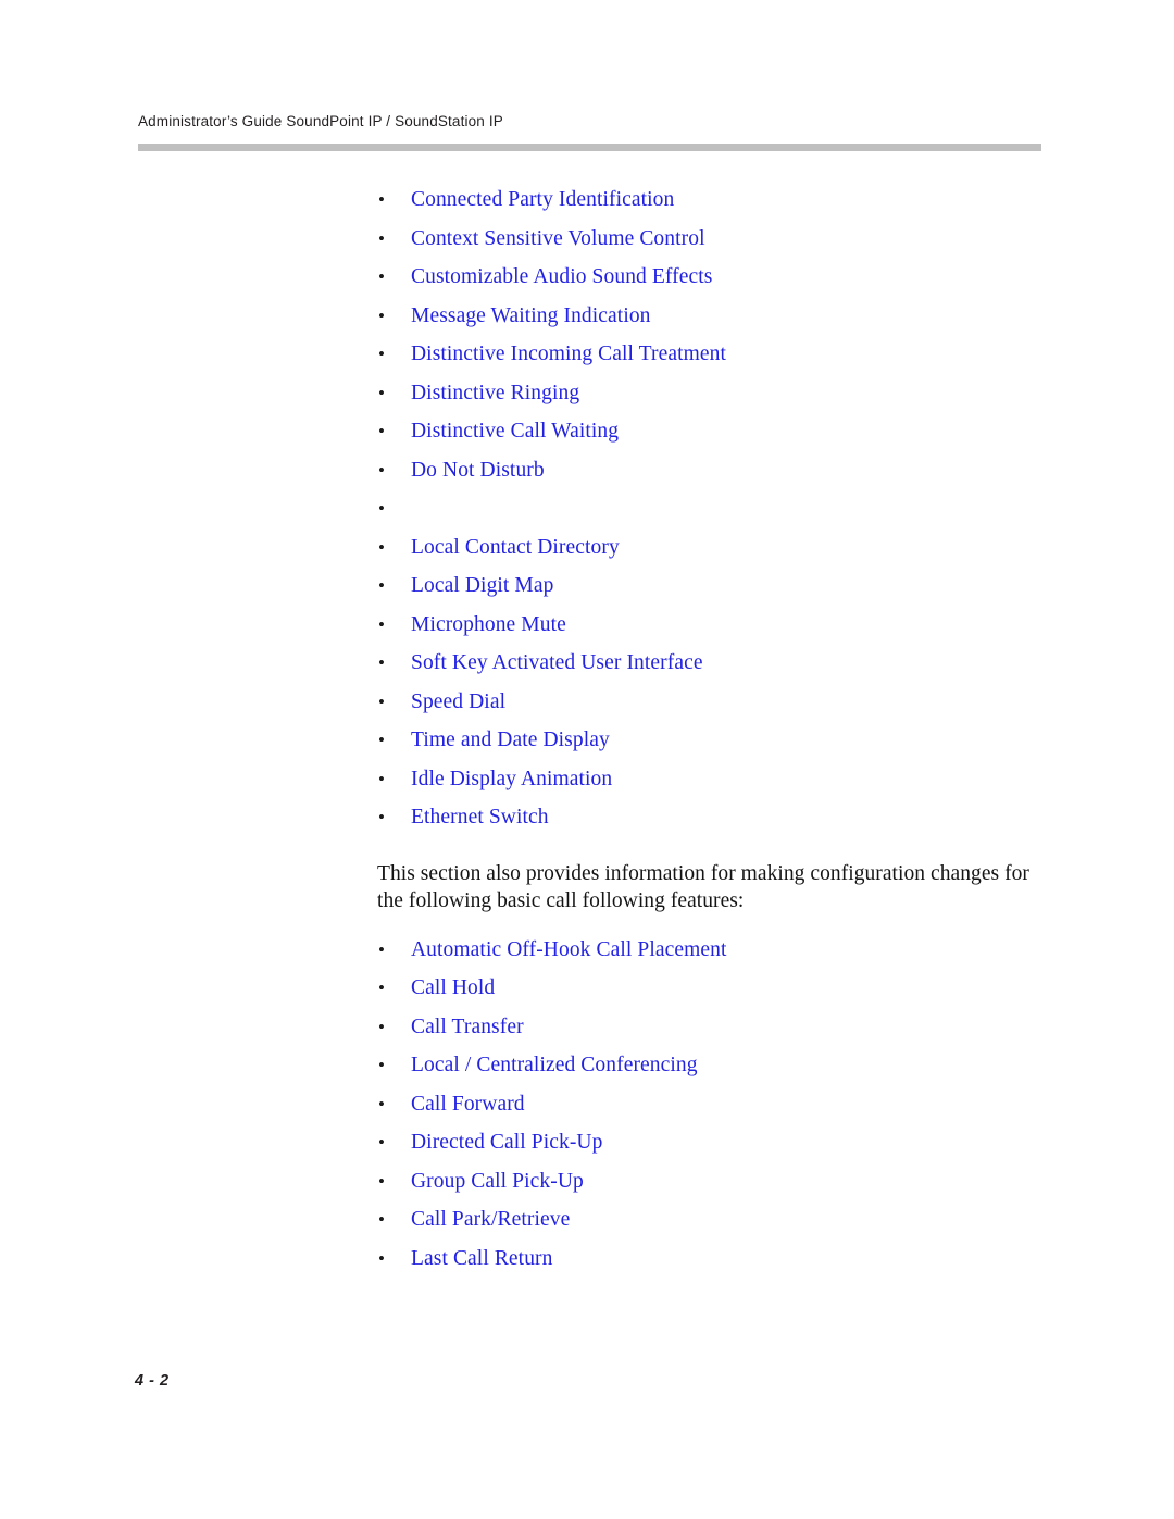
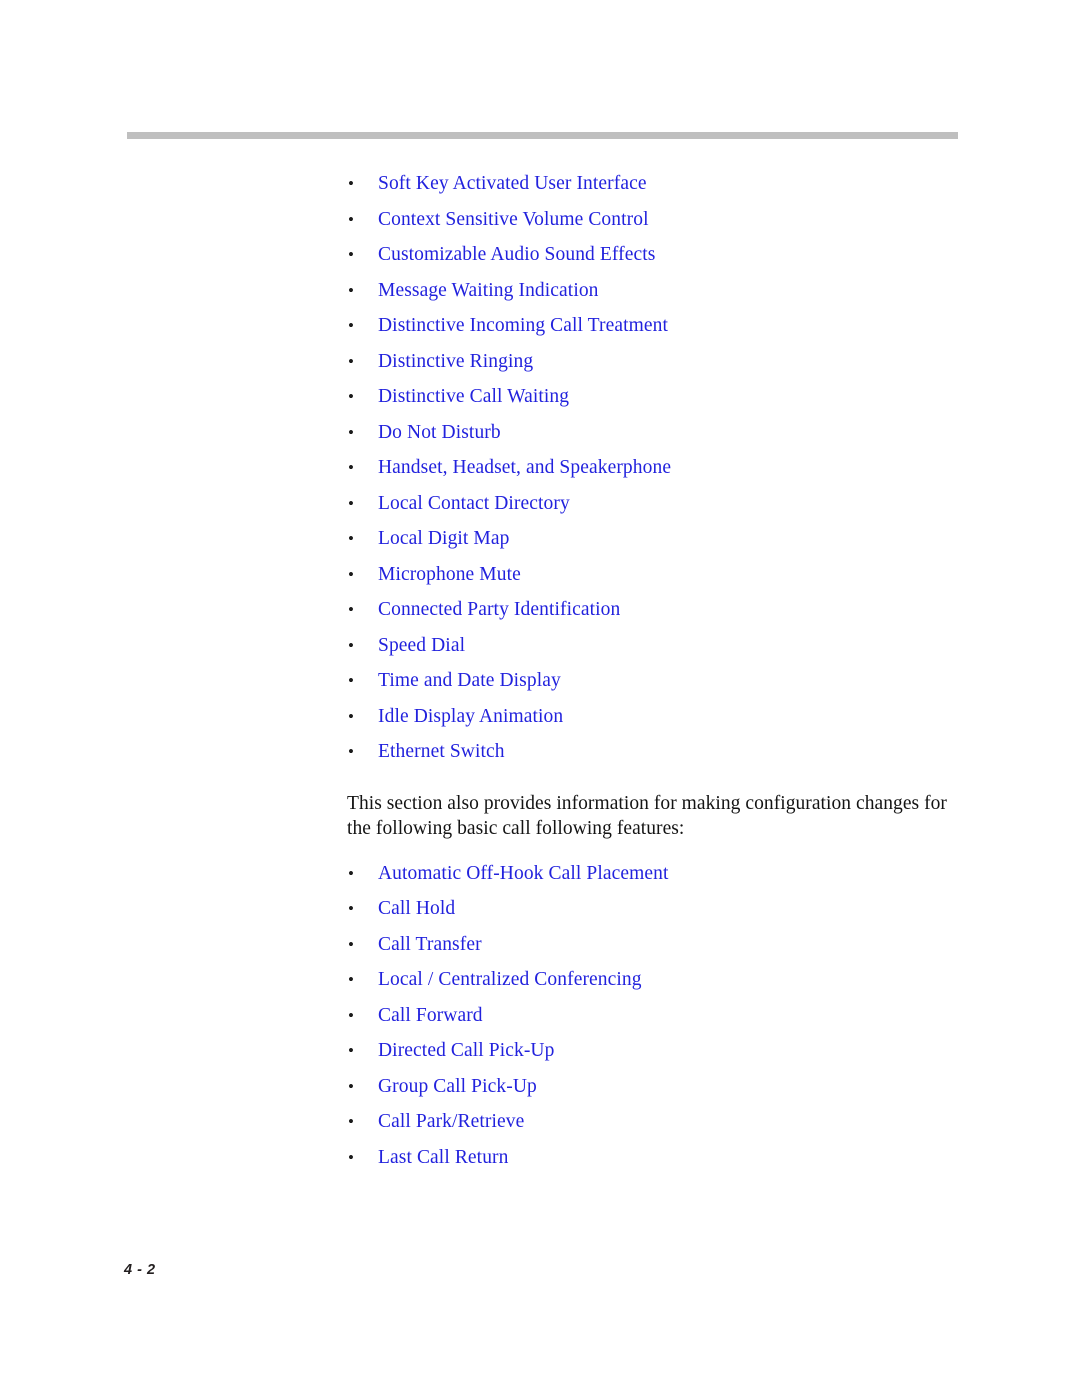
- Administrator’s Guide SoundPoint IP / SoundStation IP
  •
- Connected Party Identification
+ Soft Key Activated User Interface
  •
  Context Sensitive Volume Control
  •
  Customizable Audio Sound Effects
  •
  Message Waiting Indication
  •
  Distinctive Incoming Call Treatment
  •
  Distinctive Ringing
  •
  Distinctive Call Waiting
  •
  Do Not Disturb
  •
+ Handset, Headset, and Speakerphone
  •
  Local Contact Directory
  •
  Local Digit Map
  •
  Microphone Mute
  •
- Soft Key Activated User Interface
+ Connected Party Identification
  •
  Speed Dial
  •
  Time and Date Display
  •
  Idle Display Animation
  •
  Ethernet Switch
  This section also provides information for making configuration changes for the following basic call following features:
  •
  Automatic Off-Hook Call Placement
  •
  Call Hold
  •
  Call Transfer
  •
  Local / Centralized Conferencing
  •
  Call Forward
  •
  Directed Call Pick-Up
  •
  Group Call Pick-Up
  •
  Call Park/Retrieve
  •
  Last Call Return
  4 - 2
